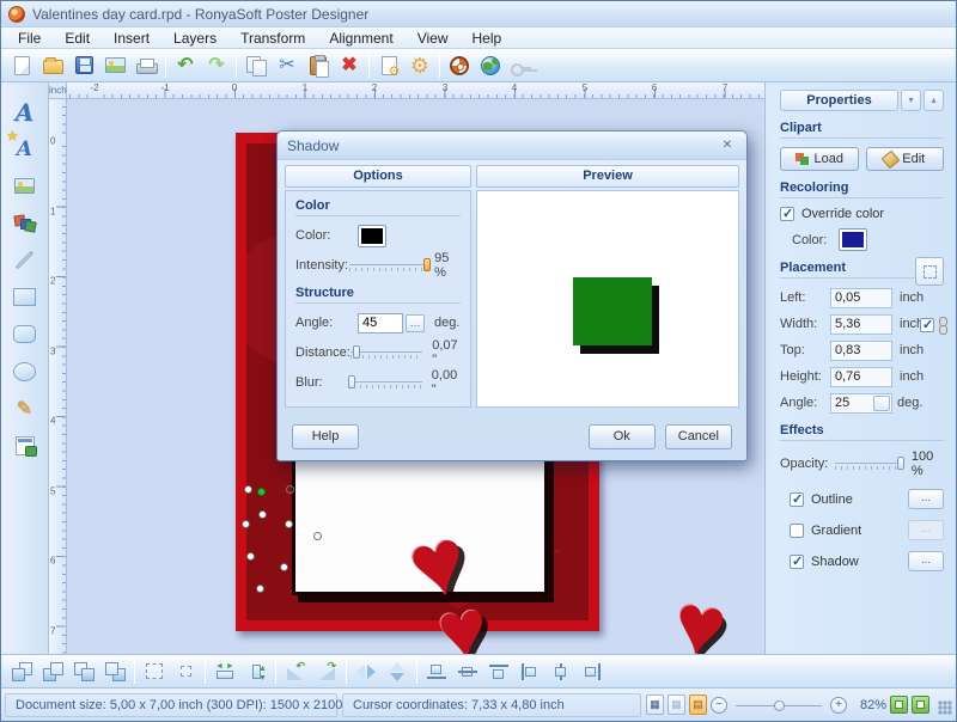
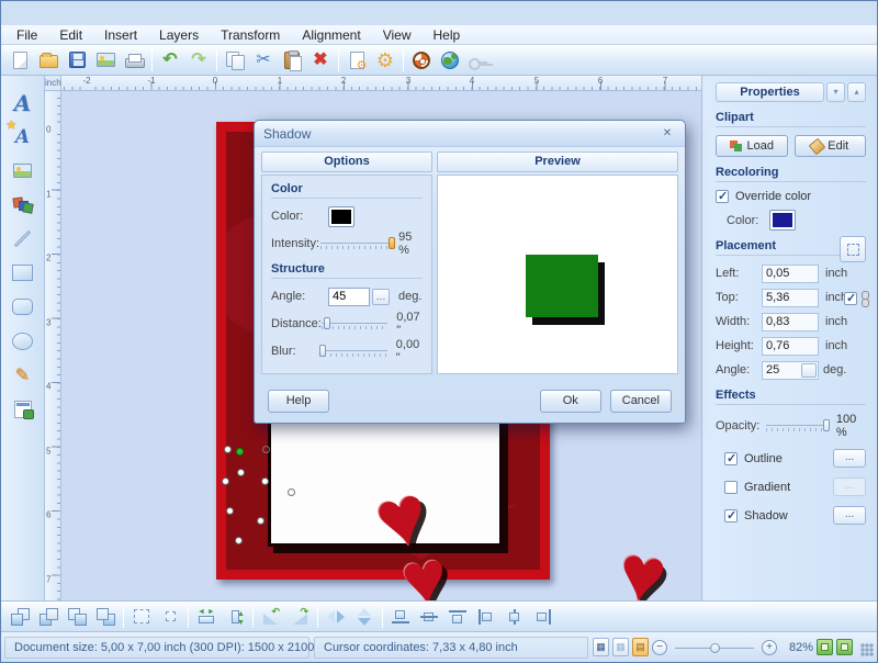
- Valentines day card.rpd - RonyaSoft Poster Designer
  File
  Edit
  Insert
  Layers
  Transform
  Alignment
  View
  Help
  ↶
  ↷
  ✂
  ✖
  ⚙
  A
  A
  ★
  ✎
  inch
  -2
  -1
  0
  1
  2
  3
  4
  5
  6
  7
  0
  1
  2
  3
  4
  5
  6
  7
  Properties
  ▾
  ▴
  Clipart
  Load
  Edit
  Recoloring
  Override color
  Color:
  Placement
  Left:
  0,05
  inch
- Width:
+ Top:
  5,36
  inc
- Top:
+ Width:
  0,83
  inch
  Height:
  0,76
  inch
  Angle:
  25
  deg.
  Effects
  Opacity:
  100 %
  Outline
  ...
  Gradient
  ...
  Shadow
  ...
  Shadow
  ✕
  Options
  Color
  Color:
  Intensity:
  95 %
  Structure
  Angle:
  45
  …
  deg.
  Distance:
  0,07 "
  Blur:
  0,00 "
  Preview
  Help
  Ok
  Cancel
  ↶
  ↷
  Document size: 5,00 x 7,00 inch (300 DPI): 1500 x 2100
  Cursor coordinates: 7,33 x 4,80 inch
  ▦
  ▦
  ▤
  −
  +
  82%
